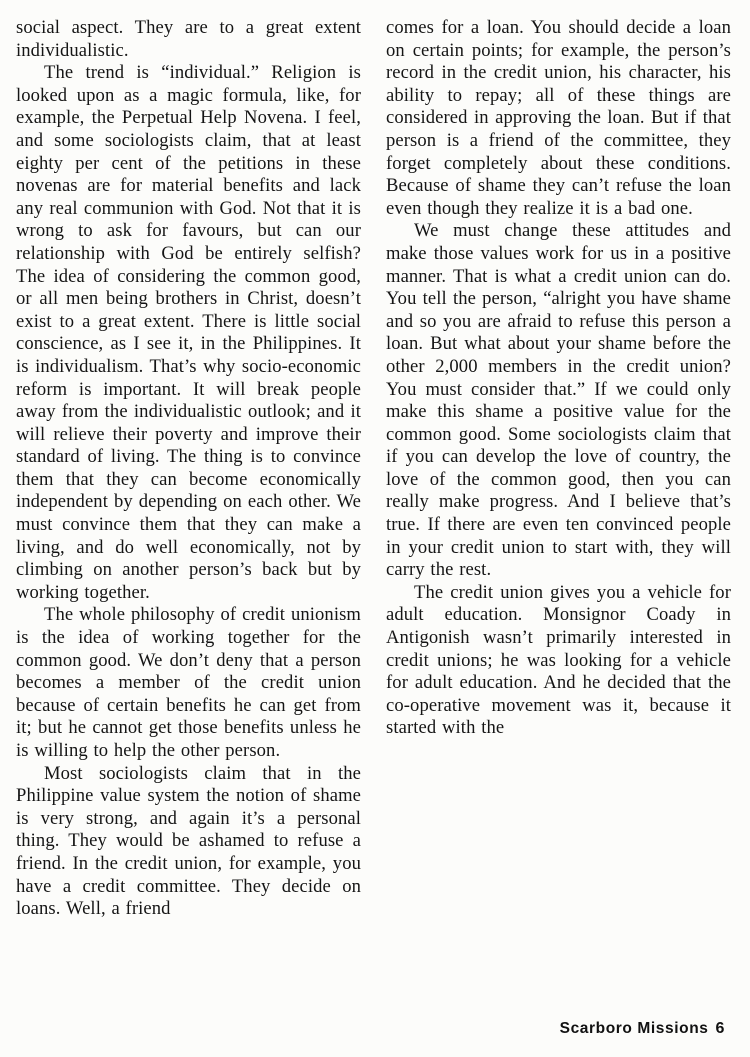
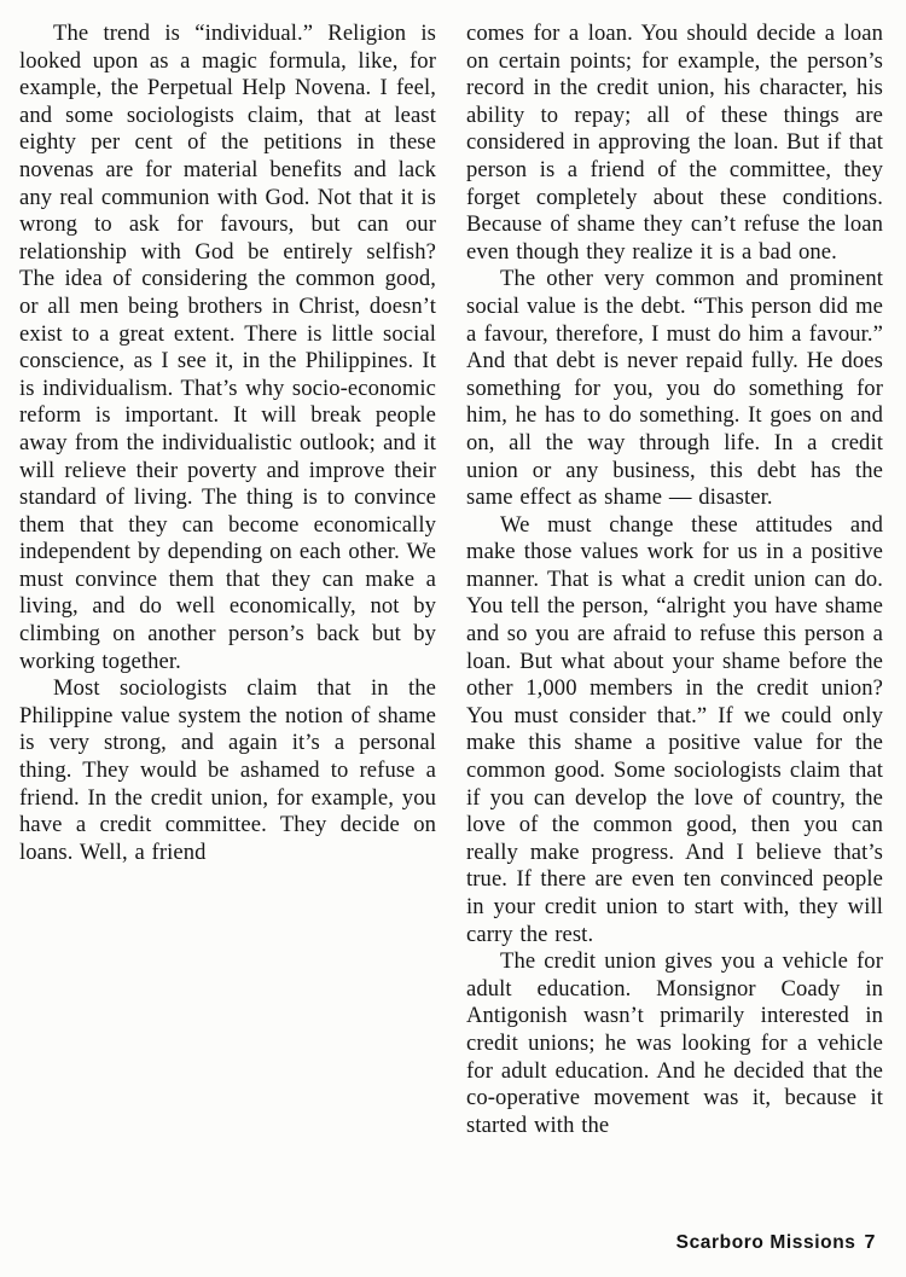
- social aspect. They are to a great extent individualistic.
  The trend is “individual.” Religion is looked upon as a magic formula, like, for example, the Perpetual Help Novena. I feel, and some sociologists claim, that at least eighty per cent of the petitions in these novenas are for material benefits and lack any real communion with God. Not that it is wrong to ask for favours, but can our relationship with God be entirely selfish? The idea of considering the common good, or all men being brothers in Christ, doesn’t exist to a great extent. There is little social conscience, as I see it, in the Philippines. It is individualism. That’s why socio-economic reform is important. It will break people away from the individualistic outlook; and it will relieve their poverty and improve their standard of living. The thing is to convince them that they can become economically independent by depending on each other. We must convince them that they can make a living, and do well economically, not by climbing on another person’s back but by working together.
- The whole philosophy of credit unionism is the idea of working together for the common good. We don’t deny that a person becomes a member of the credit union because of certain benefits he can get from it; but he cannot get those benefits unless he is willing to help the other person.
  Most sociologists claim that in the Philippine value system the notion of shame is very strong, and again it’s a personal thing. They would be ashamed to refuse a friend. In the credit union, for example, you have a credit committee. They decide on loans. Well, a friend
  comes for a loan. You should decide a loan on certain points; for example, the person’s record in the credit union, his character, his ability to repay; all of these things are considered in approving the loan. But if that person is a friend of the committee, they forget completely about these conditions. Because of shame they can’t refuse the loan even though they realize it is a bad one.
+ The other very common and prominent social value is the debt. “This person did me a favour, therefore, I must do him a favour.” And that debt is never repaid fully. He does something for you, you do something for him, he has to do something. It goes on and on, all the way through life. In a credit union or any business, this debt has the same effect as shame — disaster.
- We must change these attitudes and make those values work for us in a positive manner. That is what a credit union can do. You tell the person, “alright you have shame and so you are afraid to refuse this person a loan. But what about your shame before the other 2,000 members in the credit union? You must consider that.” If we could only make this shame a positive value for the common good. Some sociologists claim that if you can develop the love of country, the love of the common good, then you can really make progress. And I believe that’s true. If there are even ten convinced people in your credit union to start with, they will carry the rest.
+ We must change these attitudes and make those values work for us in a positive manner. That is what a credit union can do. You tell the person, “alright you have shame and so you are afraid to refuse this person a loan. But what about your shame before the other 1,000 members in the credit union? You must consider that.” If we could only make this shame a positive value for the common good. Some sociologists claim that if you can develop the love of country, the love of the common good, then you can really make progress. And I believe that’s true. If there are even ten convinced people in your credit union to start with, they will carry the rest.
  The credit union gives you a vehicle for adult education. Monsignor Coady in Antigonish wasn’t primarily interested in credit unions; he was looking for a vehicle for adult education. And he decided that the co-operative movement was it, because it started with the
- Scarboro Missions 6
+ Scarboro Missions 7
